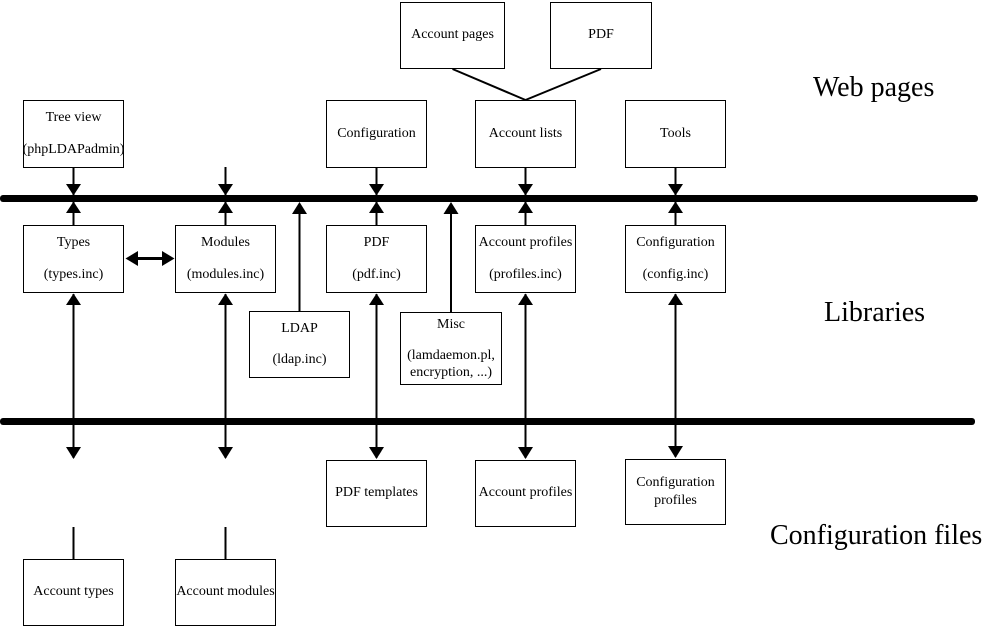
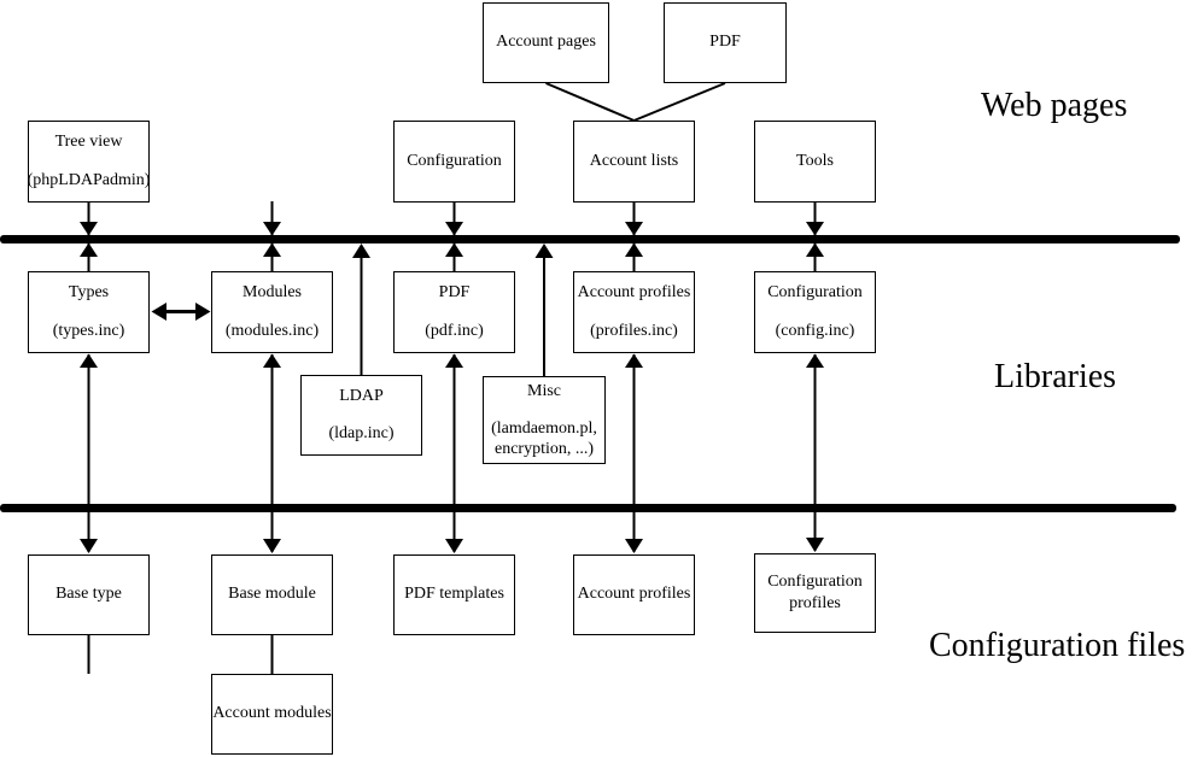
  Account pages
  PDF
  Tree view
  (phpLDAPadmin)
  Configuration
  Account lists
  Tools
  Types
  (types.inc)
  Modules
  (modules.inc)
  PDF
  (pdf.inc)
  Account profiles
  (profiles.inc)
  Configuration
  (config.inc)
  LDAP
  (ldap.inc)
  Misc
  (lamdaemon.pl,
  encryption, ...)
+ Base type
+ Base module
  PDF templates
  Account profiles
  Configuration
  profiles
- Account types
  Account modules
  Web pages
  Libraries
  Configuration files
